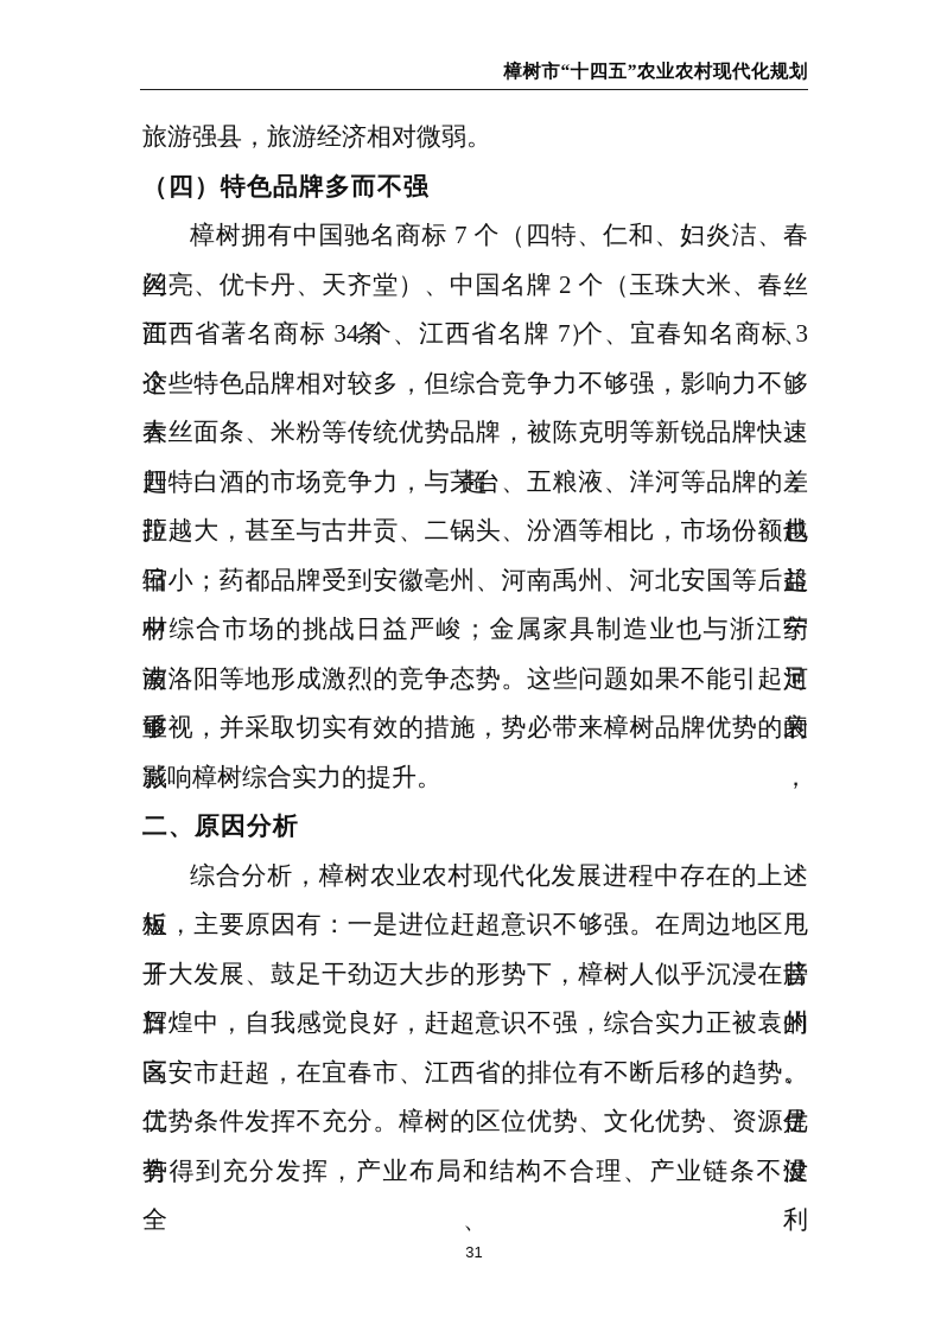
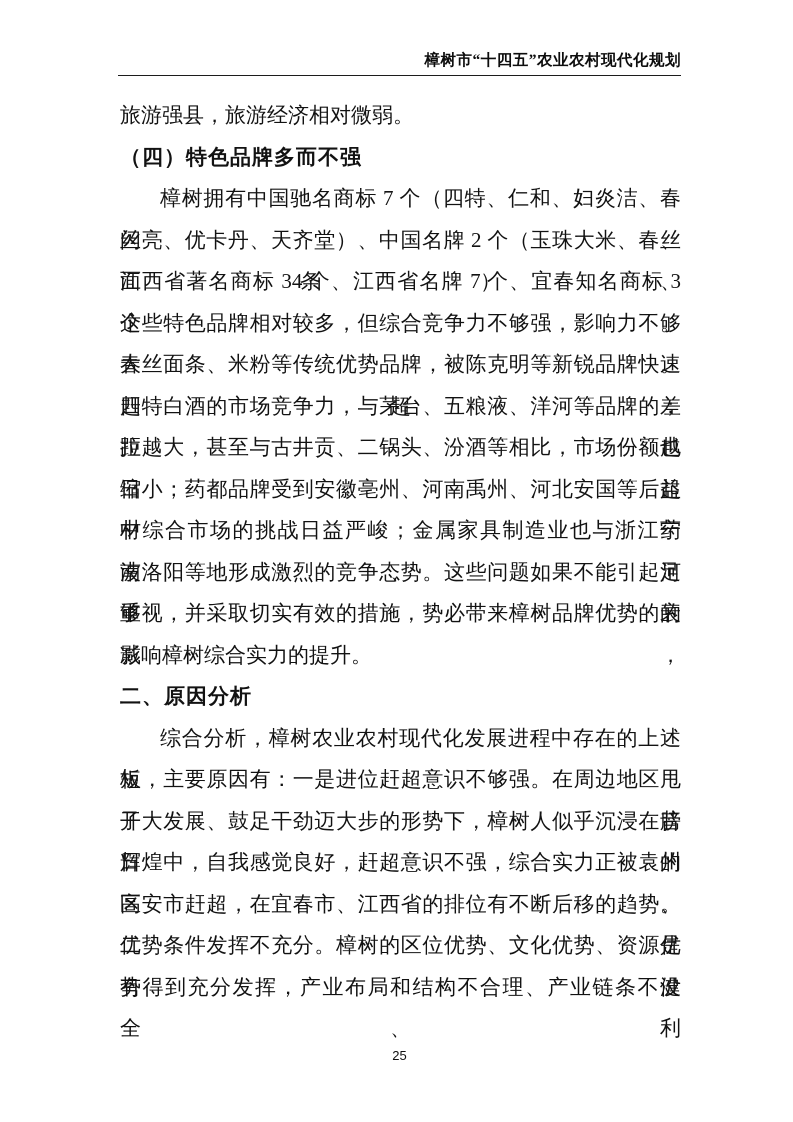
  樟树市“十四五”农业农村现代化规划
  旅游强县，旅游经济相对微弱。
  （四）特色品牌多而不强
  樟树拥有中国驰名商标 7 个（四特、仁和、妇炎洁、春丝、
  闪亮、优卡丹、天齐堂）、中国名牌 2 个（玉珠大米、春丝面条）、
  江西省著名商标 34 个、江西省名牌 7 个、宜春知名商标 3 个。
  这些特色品牌相对较多，但综合竞争力不够强，影响力不够大。
  春丝面条、米粉等传统优势品牌，被陈克明等新锐品牌快速赶超；
  四特白酒的市场竞争力，与茅台、五粮液、洋河等品牌的差距越
  拉越大，甚至与古井贡、二锅头、汾酒等相比，市场份额也日益
  缩小；药都品牌受到安徽亳州、河南禹州、河北安国等后起中药
  材综合市场的挑战日益严峻；金属家具制造业也与浙江宁波、河
  南洛阳等地形成激烈的竞争态势。这些问题如果不能引起足够的
  重视，并采取切实有效的措施，势必带来樟树品牌优势的衰减，
  影响樟树综合实力的提升。
  二、原因分析
  综合分析，樟树农业农村现代化发展进程中存在的上述短
  板，主要原因有：一是进位赶超意识不够强。在周边地区甩开膀
  子大发展、鼓足干劲迈大步的形势下，樟树人似乎沉浸在昔日的
  辉煌中，自我感觉良好，赶超意识不强，综合实力正被袁州区、
  高安市赶超，在宜春市、江西省的排位有不断后移的趋势。二是
  优势条件发挥不充分。樟树的区位优势、文化优势、资源优势没
  有得到充分发挥，产业布局和结构不合理、产业链条不健全、利
- 31
+ 25
